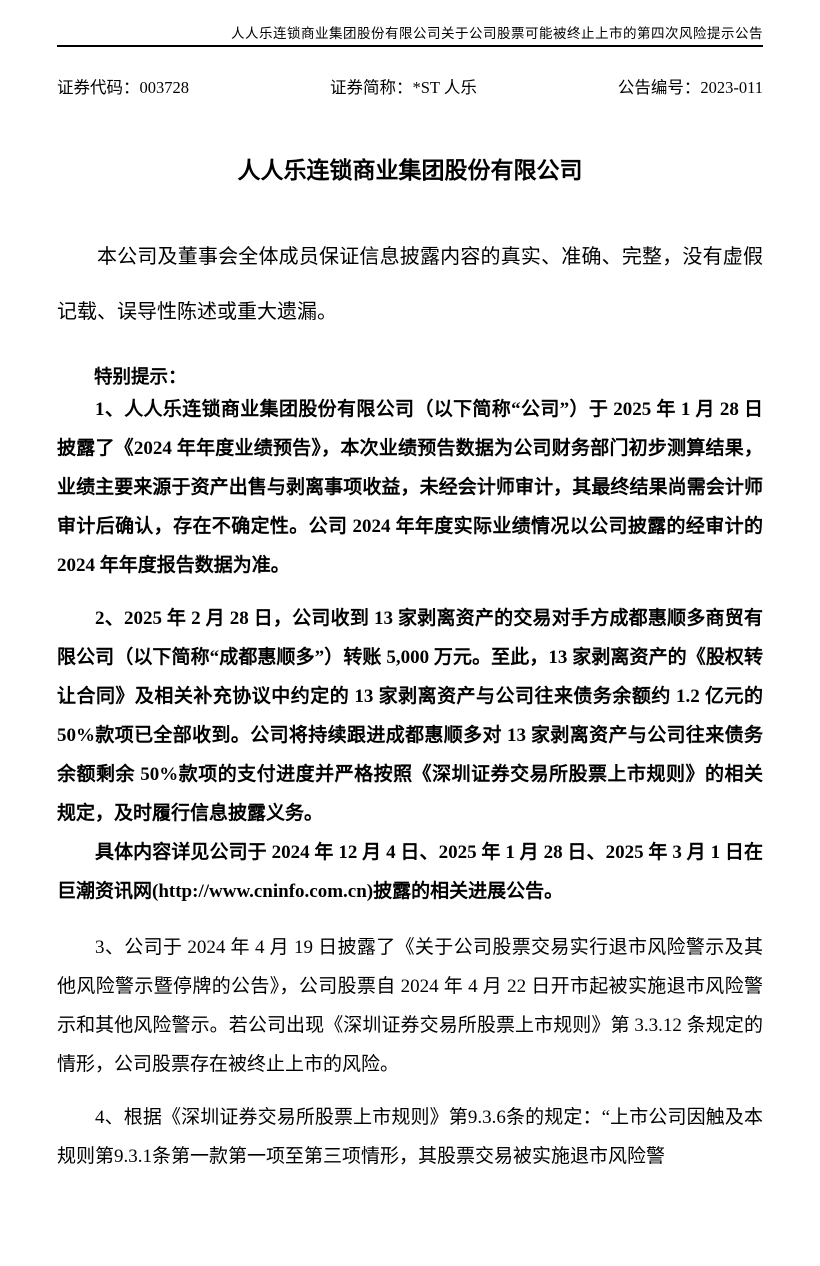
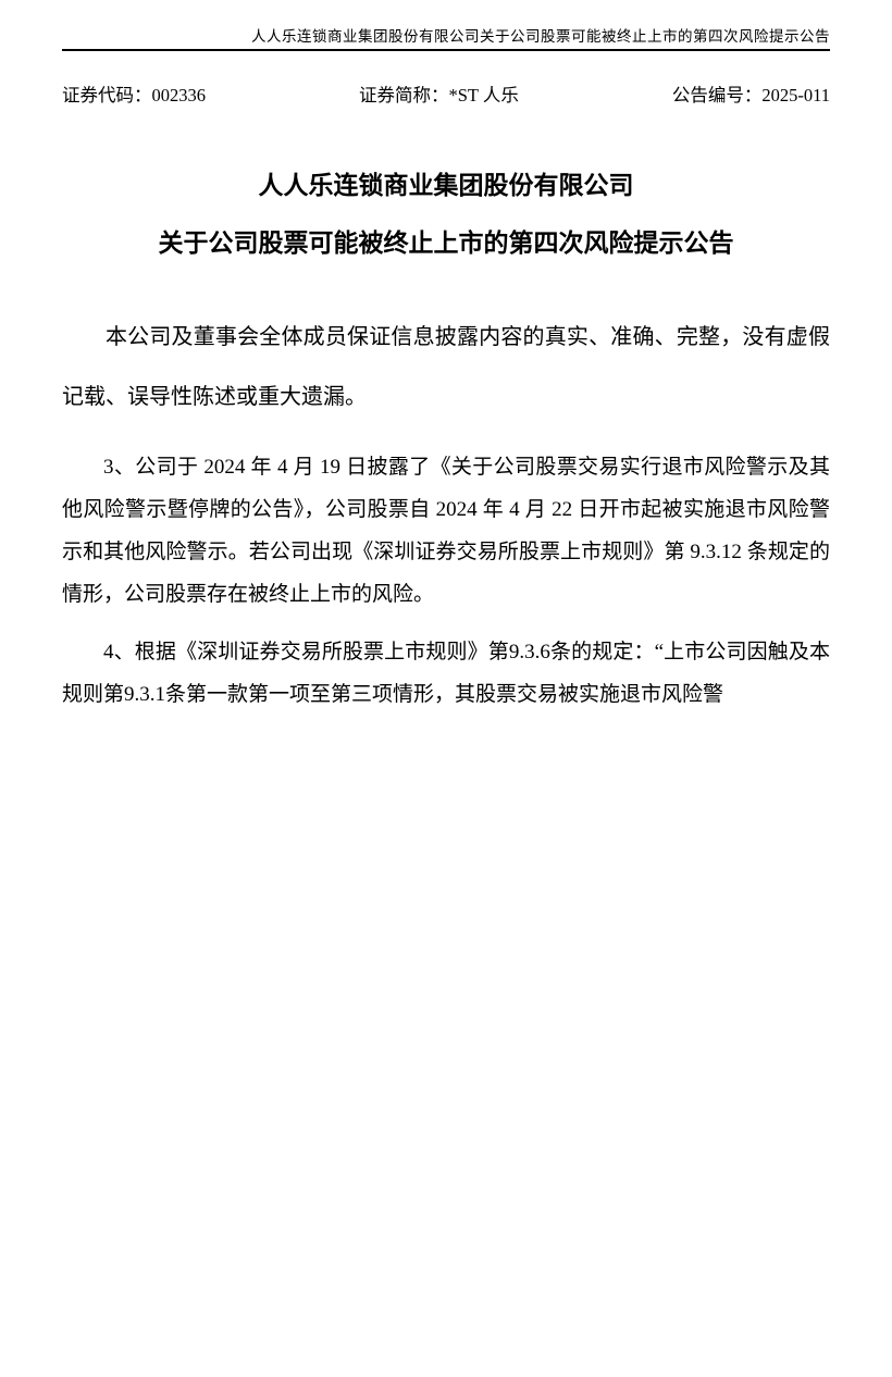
  人人乐连锁商业集团股份有限公司关于公司股票可能被终止上市的第四次风险提示公告
- 证券代码：003728
+ 证券代码：002336
  证券简称：*ST 人乐
- 公告编号：2023-011
+ 公告编号：2025-011
  人人乐连锁商业集团股份有限公司
+ 关于公司股票可能被终止上市的第四次风险提示公告
  本公司及董事会全体成员保证信息披露内容的真实、准确、完整，没有虚假记载、误导性陈述或重大遗漏。
- 特别提示：
- 1、人人乐连锁商业集团股份有限公司（以下简称“公司”）于 2025 年 1 月 28 日披露了《2024 年年度业绩预告》，本次业绩预告数据为公司财务部门初步测算结果，业绩主要来源于资产出售与剥离事项收益，未经会计师审计，其最终结果尚需会计师审计后确认，存在不确定性。公司 2024 年年度实际业绩情况以公司披露的经审计的 2024 年年度报告数据为准。
- 2、2025 年 2 月 28 日，公司收到 13 家剥离资产的交易对手方成都惠顺多商贸有限公司（以下简称“成都惠顺多”）转账 5,000 万元。至此，13 家剥离资产的《股权转让合同》及相关补充协议中约定的 13 家剥离资产与公司往来债务余额约 1.2 亿元的 50%款项已全部收到。公司将持续跟进成都惠顺多对 13 家剥离资产与公司往来债务余额剩余 50%款项的支付进度并严格按照《深圳证券交易所股票上市规则》的相关规定，及时履行信息披露义务。
- 具体内容详见公司于 2024 年 12 月 4 日、2025 年 1 月 28 日、2025 年 3 月 1 日在巨潮资讯网(http://www.cninfo.com.cn)披露的相关进展公告。
- 3、公司于 2024 年 4 月 19 日披露了《关于公司股票交易实行退市风险警示及其他风险警示暨停牌的公告》，公司股票自 2024 年 4 月 22 日开市起被实施退市风险警示和其他风险警示。若公司出现《深圳证券交易所股票上市规则》第 3.3.12 条规定的情形，公司股票存在被终止上市的风险。
+ 3、公司于 2024 年 4 月 19 日披露了《关于公司股票交易实行退市风险警示及其他风险警示暨停牌的公告》，公司股票自 2024 年 4 月 22 日开市起被实施退市风险警示和其他风险警示。若公司出现《深圳证券交易所股票上市规则》第 9.3.12 条规定的情形，公司股票存在被终止上市的风险。
  4、根据《深圳证券交易所股票上市规则》第9.3.6条的规定：“上市公司因触及本规则第9.3.1条第一款第一项至第三项情形，其股票交易被实施退市风险警
